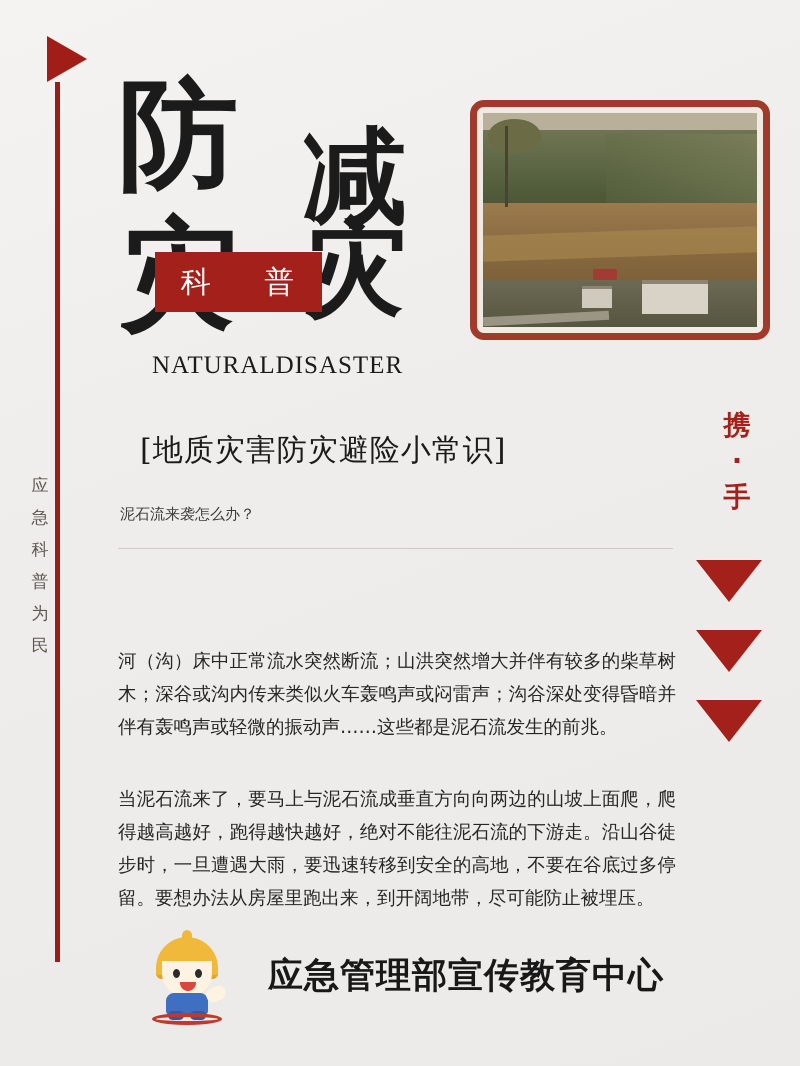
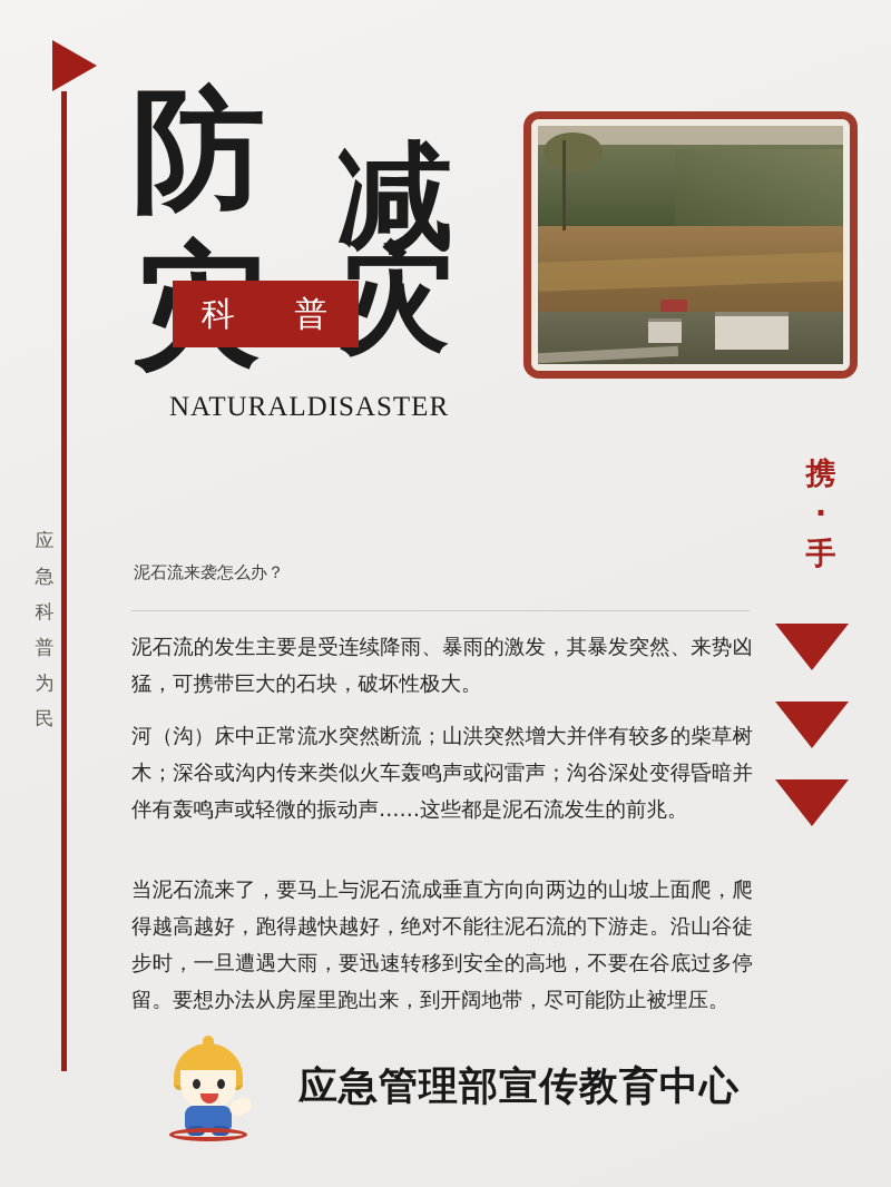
  应急科普为民
  防
  减
  灾
  科
  普
  NATURALDISASTER
  携·手
- [地质灾害防灾避险小常识]
  泥石流来袭怎么办？
+ 泥石流的发生主要是受连续降雨、暴雨的激发，其暴发突然、来势凶猛，可携带巨大的石块，破坏性极大。
  河（沟）床中正常流水突然断流；山洪突然增大并伴有较多的柴草树木；深谷或沟内传来类似火车轰鸣声或闷雷声；沟谷深处变得昏暗并伴有轰鸣声或轻微的振动声……这些都是泥石流发生的前兆。
  当泥石流来了，要马上与泥石流成垂直方向向两边的山坡上面爬，爬得越高越好，跑得越快越好，绝对不能往泥石流的下游走。沿山谷徒步时，一旦遭遇大雨，要迅速转移到安全的高地，不要在谷底过多停留。要想办法从房屋里跑出来，到开阔地带，尽可能防止被埋压。
  应急管理部宣传教育中心
